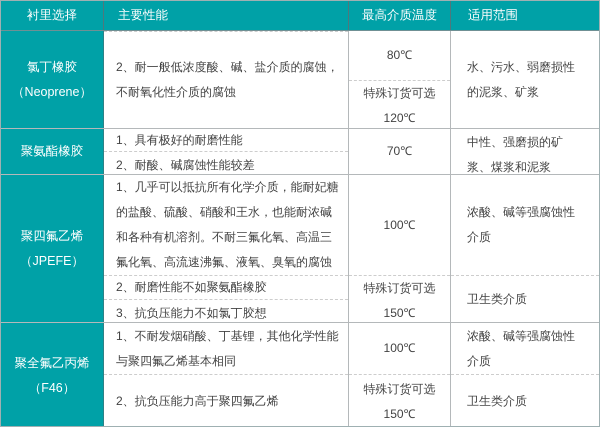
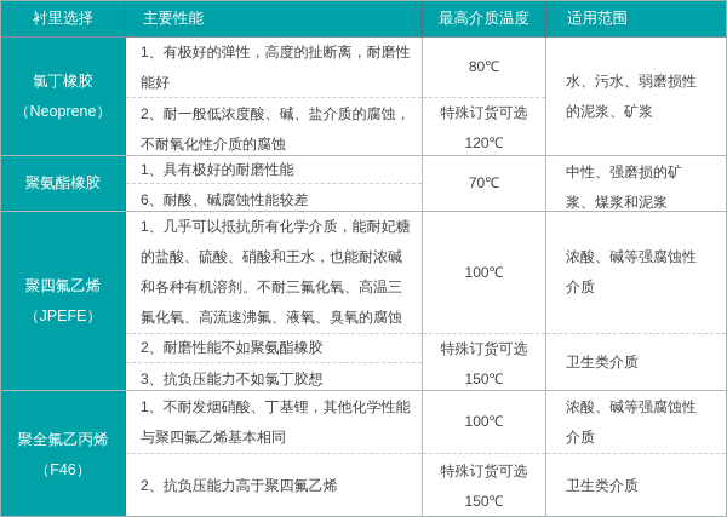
  衬里选择
  主要性能
  最高介质温度
  适用范围
  氯丁橡胶
  （Neoprene）
+ 1、有极好的弹性，高度的扯断离，耐磨性能好
  2、耐一般低浓度酸、碱、盐介质的腐蚀，不耐氧化性介质的腐蚀
  80℃
  特殊订货可选
  120℃
  水、污水、弱磨损性的泥浆、矿浆
  聚氨酯橡胶
  1、具有极好的耐磨性能
- 2、耐酸、碱腐蚀性能较差
+ 6、耐酸、碱腐蚀性能较差
  70℃
  中性、强磨损的矿浆、煤浆和泥浆
  聚四氟乙烯
  （JPEFE）
  1、几乎可以抵抗所有化学介质，能耐妃糖的盐酸、硫酸、硝酸和王水，也能耐浓碱和各种有机溶剂。不耐三氟化氧、高温三氟化氧、高流速沸氟、液氧、臭氧的腐蚀
  2、耐磨性能不如聚氨酯橡胶
  3、抗负压能力不如氯丁胶想
  100℃
  特殊订货可选
  150℃
  浓酸、碱等强腐蚀性介质
  卫生类介质
  聚全氟乙丙烯
  （F46）
  1、不耐发烟硝酸、丁基锂，其他化学性能与聚四氟乙烯基本相同
  2、抗负压能力高于聚四氟乙烯
  100℃
  特殊订货可选
  150℃
  浓酸、碱等强腐蚀性介质
  卫生类介质
